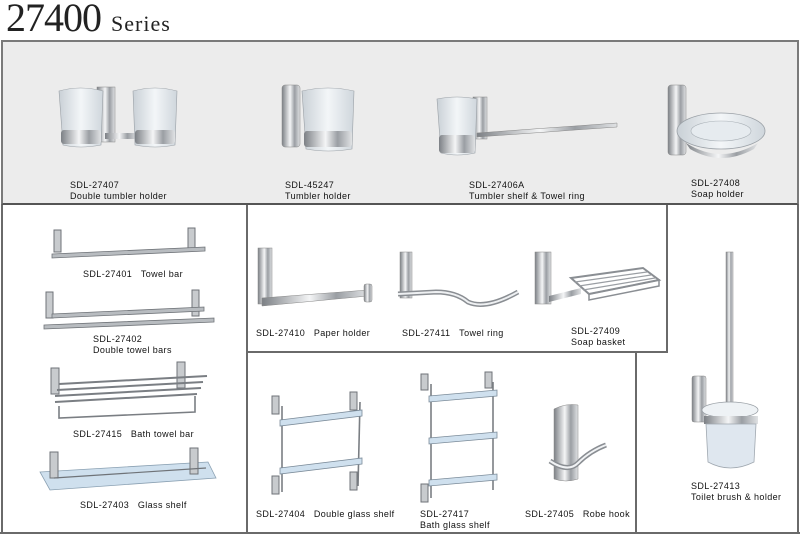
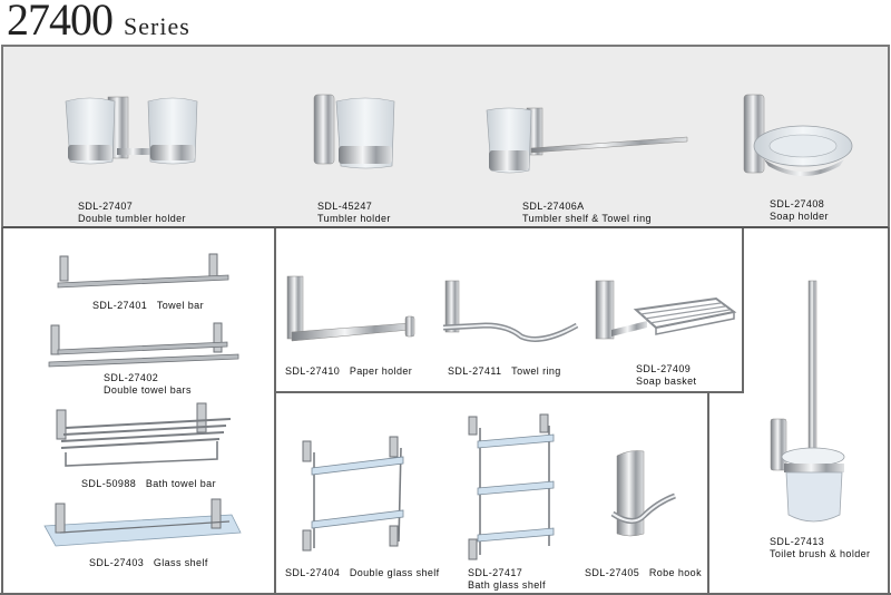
  27400 Series
  SDL-27407
  Double tumbler holder
  SDL-45247
  Tumbler holder
  SDL-27406A
  Tumbler shelf & Towel ring
  SDL-27408
  Soap holder
  SDL-27401 Towel bar
  SDL-27402
  Double towel bars
- SDL-27415 Bath towel bar
+ SDL-50988 Bath towel bar
  SDL-27403 Glass shelf
  SDL-27410 Paper holder
  SDL-27411 Towel ring
  SDL-27409
  Soap basket
  SDL-27404 Double glass shelf
  SDL-27417
  Bath glass shelf
  SDL-27405 Robe hook
  SDL-27413
  Toilet brush & holder
